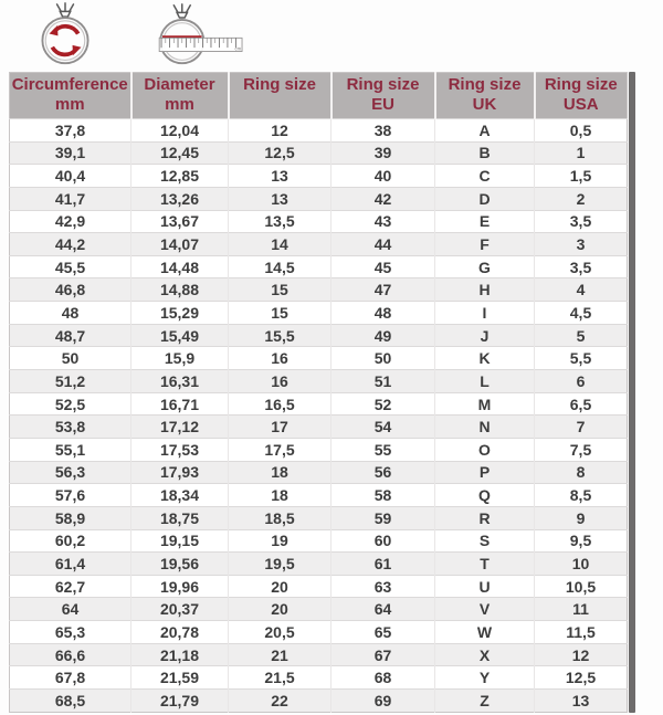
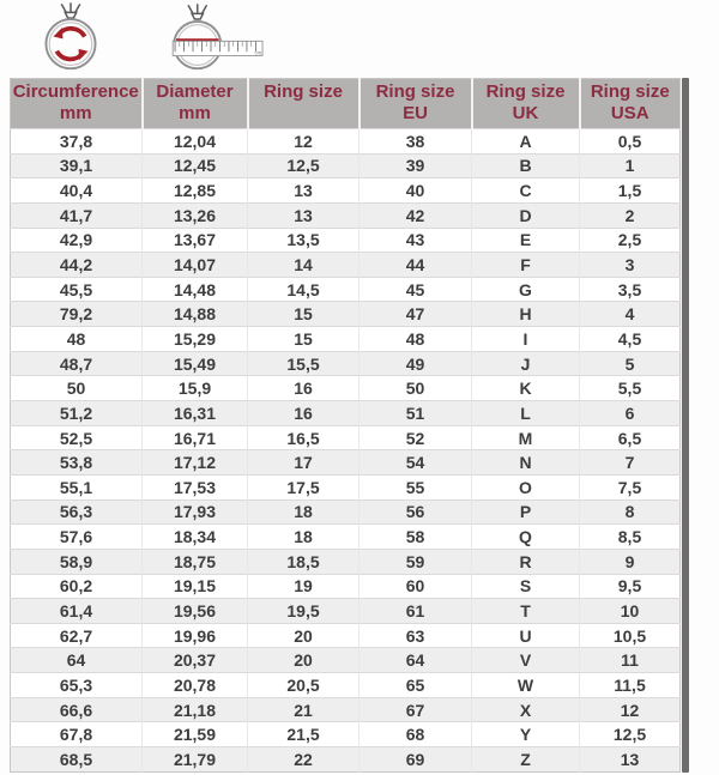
  Circumference mm	Diameter mm	Ring size	Ring size EU	Ring size UK	Ring size USA
  37,8	12,04	12	38	A	0,5
  39,1	12,45	12,5	39	B	1
  40,4	12,85	13	40	C	1,5
  41,7	13,26	13	42	D	2
- 42,9	13,67	13,5	43	E	3,5
+ 42,9	13,67	13,5	43	E	2,5
  44,2	14,07	14	44	F	3
  45,5	14,48	14,5	45	G	3,5
- 46,8	14,88	15	47	H	4
+ 79,2	14,88	15	47	H	4
  48	15,29	15	48	I	4,5
  48,7	15,49	15,5	49	J	5
  50	15,9	16	50	K	5,5
  51,2	16,31	16	51	L	6
  52,5	16,71	16,5	52	M	6,5
  53,8	17,12	17	54	N	7
  55,1	17,53	17,5	55	O	7,5
  56,3	17,93	18	56	P	8
  57,6	18,34	18	58	Q	8,5
  58,9	18,75	18,5	59	R	9
  60,2	19,15	19	60	S	9,5
  61,4	19,56	19,5	61	T	10
  62,7	19,96	20	63	U	10,5
  64	20,37	20	64	V	11
  65,3	20,78	20,5	65	W	11,5
  66,6	21,18	21	67	X	12
  67,8	21,59	21,5	68	Y	12,5
  68,5	21,79	22	69	Z	13
